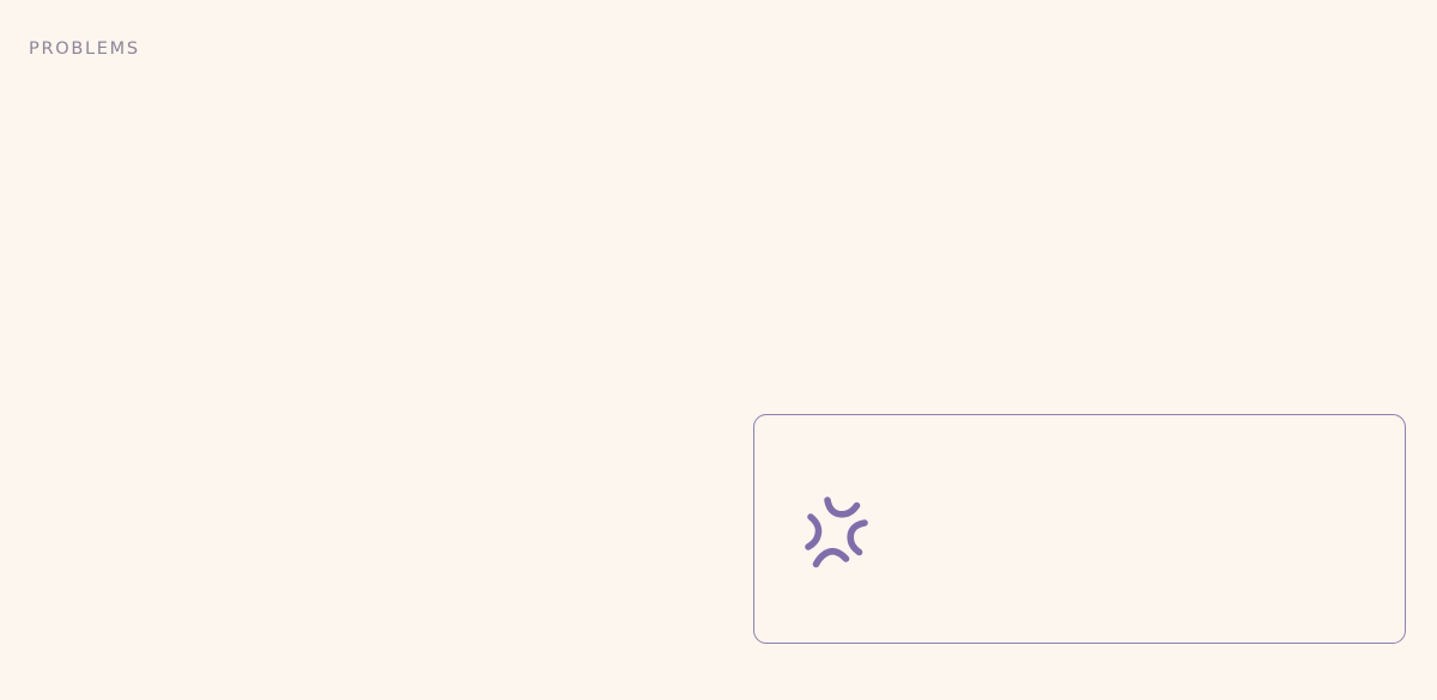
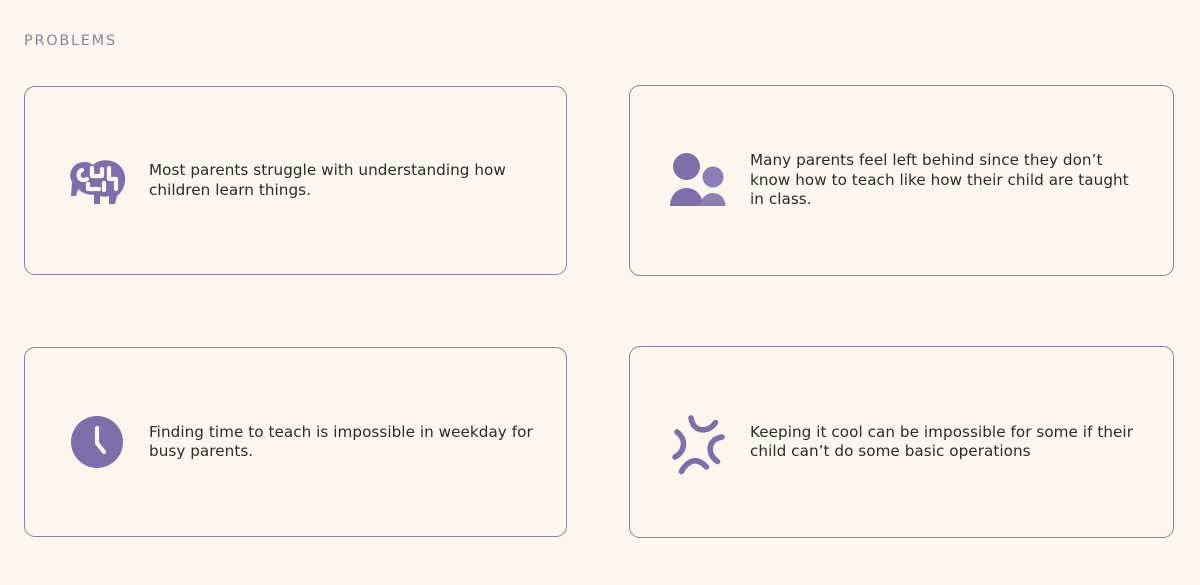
  PROBLEMS
+ Most parents struggle with understanding how children learn things.
+ Many parents feel left behind since they don’t know how to teach like how their child are taught in class.
+ Finding time to teach is impossible in weekday for busy parents.
+ Keeping it cool can be impossible for some if their child can’t do some basic operations
